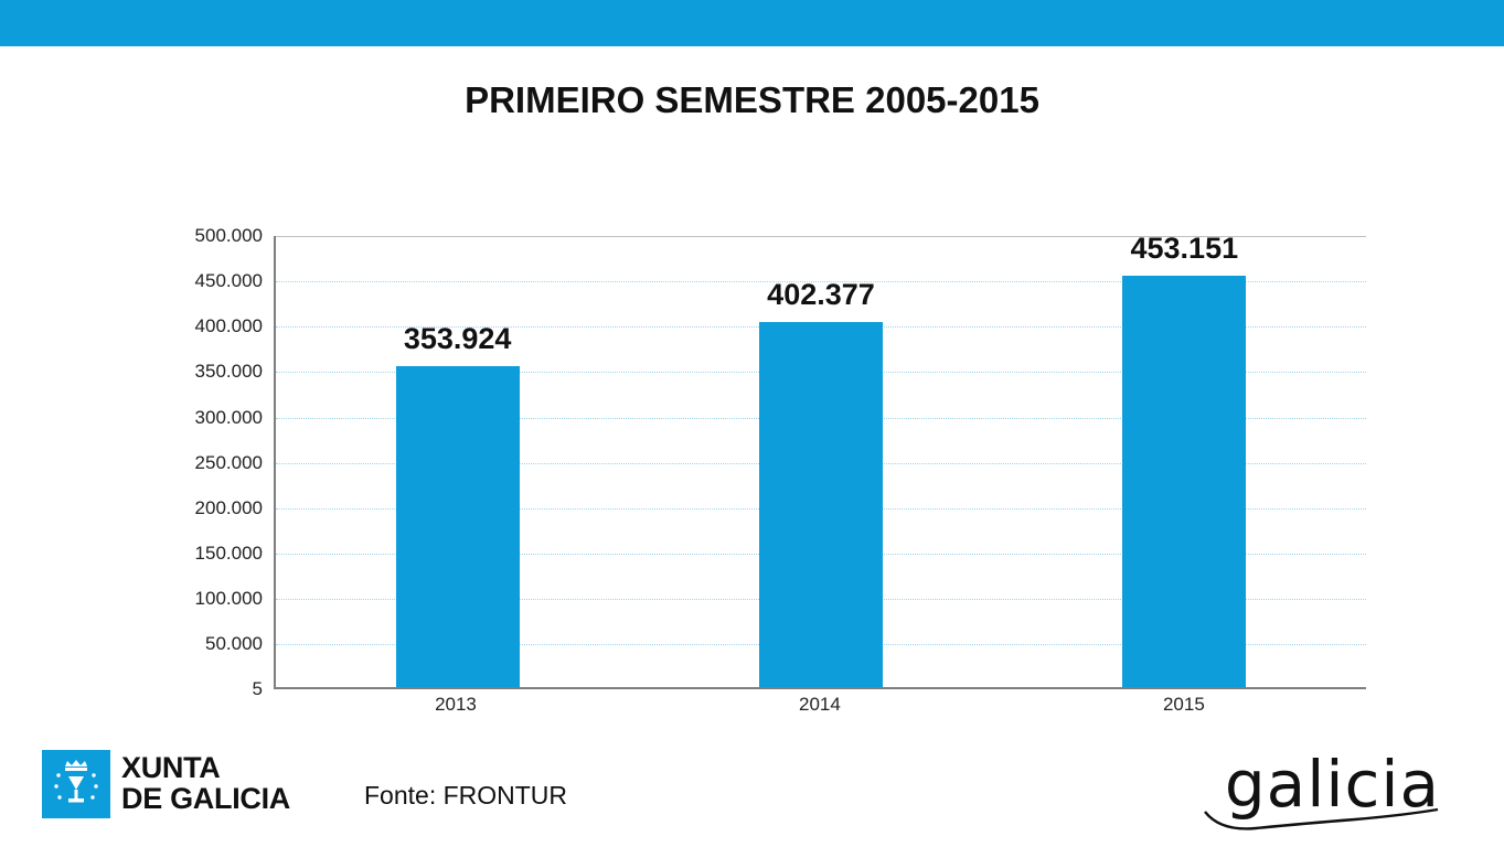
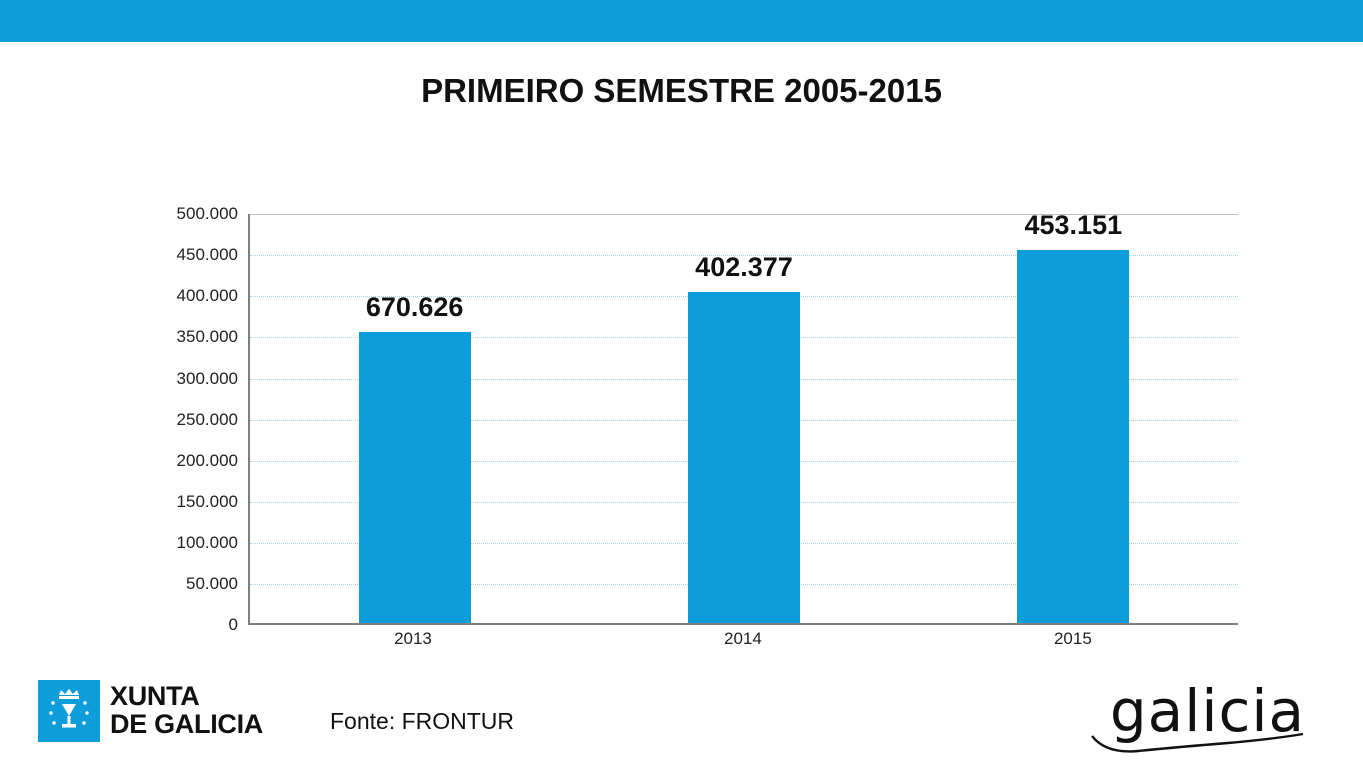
  PRIMEIRO SEMESTRE 2005-2015
  500.000
  450.000
  400.000
  350.000
  300.000
  250.000
  200.000
  150.000
  100.000
  50.000
- 5
+ 0
- 353.924
+ 670.626
  402.377
  453.151
  2013
  2014
  2015
  XUNTA
  DE GALICIA
  Fonte: FRONTUR
  galicia
